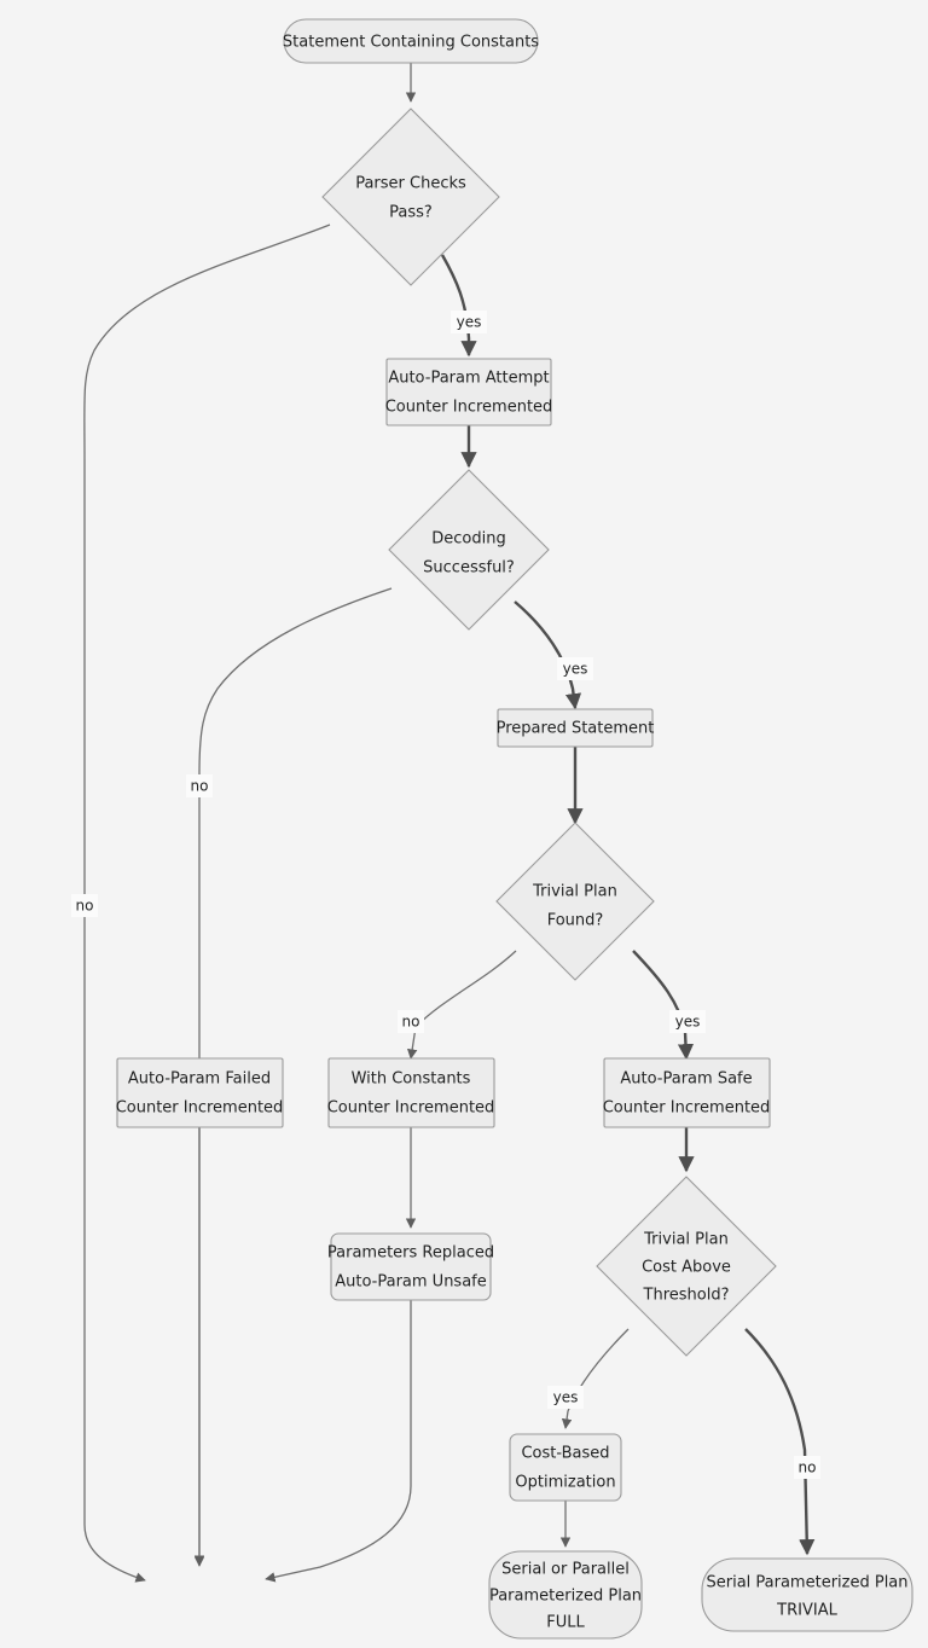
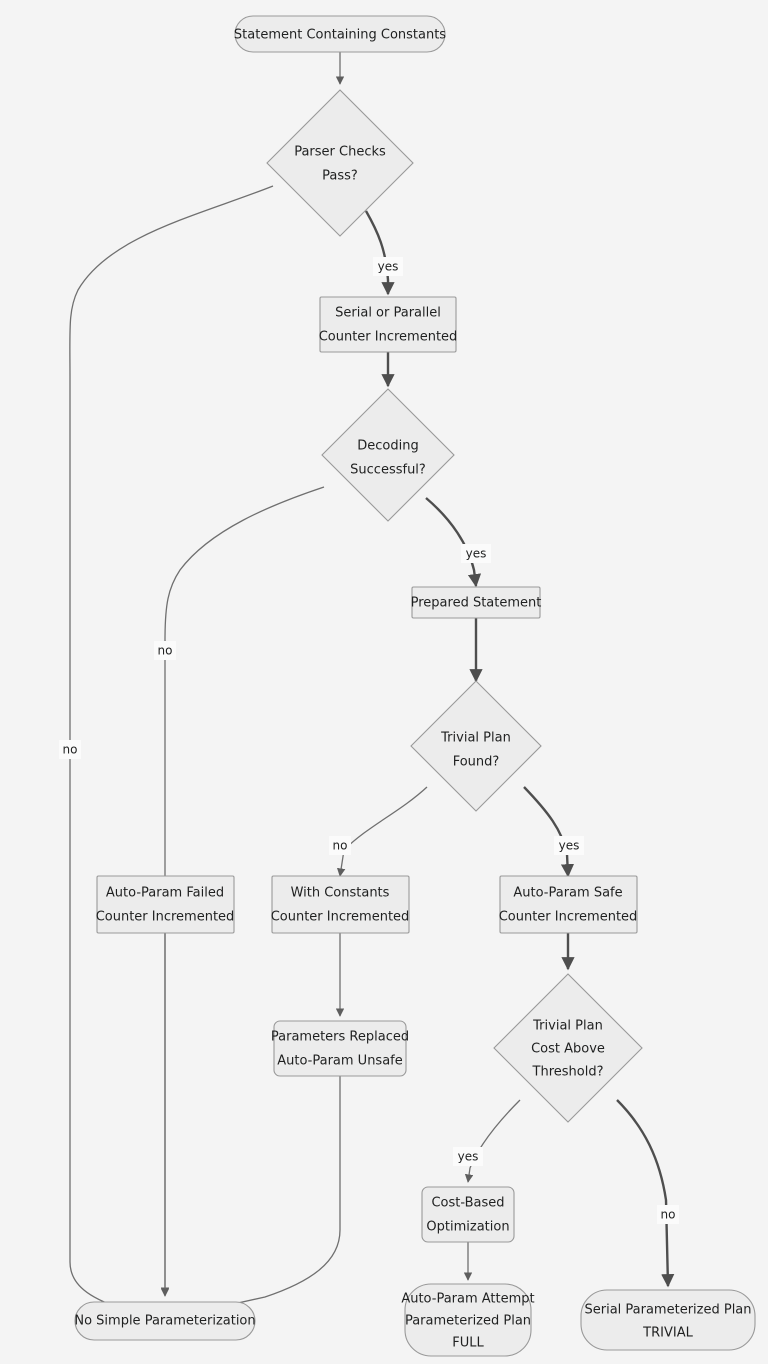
  Statement Containing Constants
  Parser Checks
  Pass?
- Auto-Param Attempt
+ Serial or Parallel
  Counter Incremented
  Decoding
  Successful?
  Prepared Statement
  Trivial Plan
  Found?
  Auto-Param Failed
  Counter Incremented
  With Constants
  Counter Incremented
  Auto-Param Safe
  Counter Incremented
  Parameters Replaced
  Auto-Param Unsafe
  Trivial Plan
  Cost Above
  Threshold?
  Cost-Based
  Optimization
+ No Simple Parameterization
- Serial or Parallel
+ Auto-Param Attempt
  Parameterized Plan
  FULL
  Serial Parameterized Plan
  TRIVIAL
  no
  yes
  no
  yes
  no
  yes
  yes
  no
